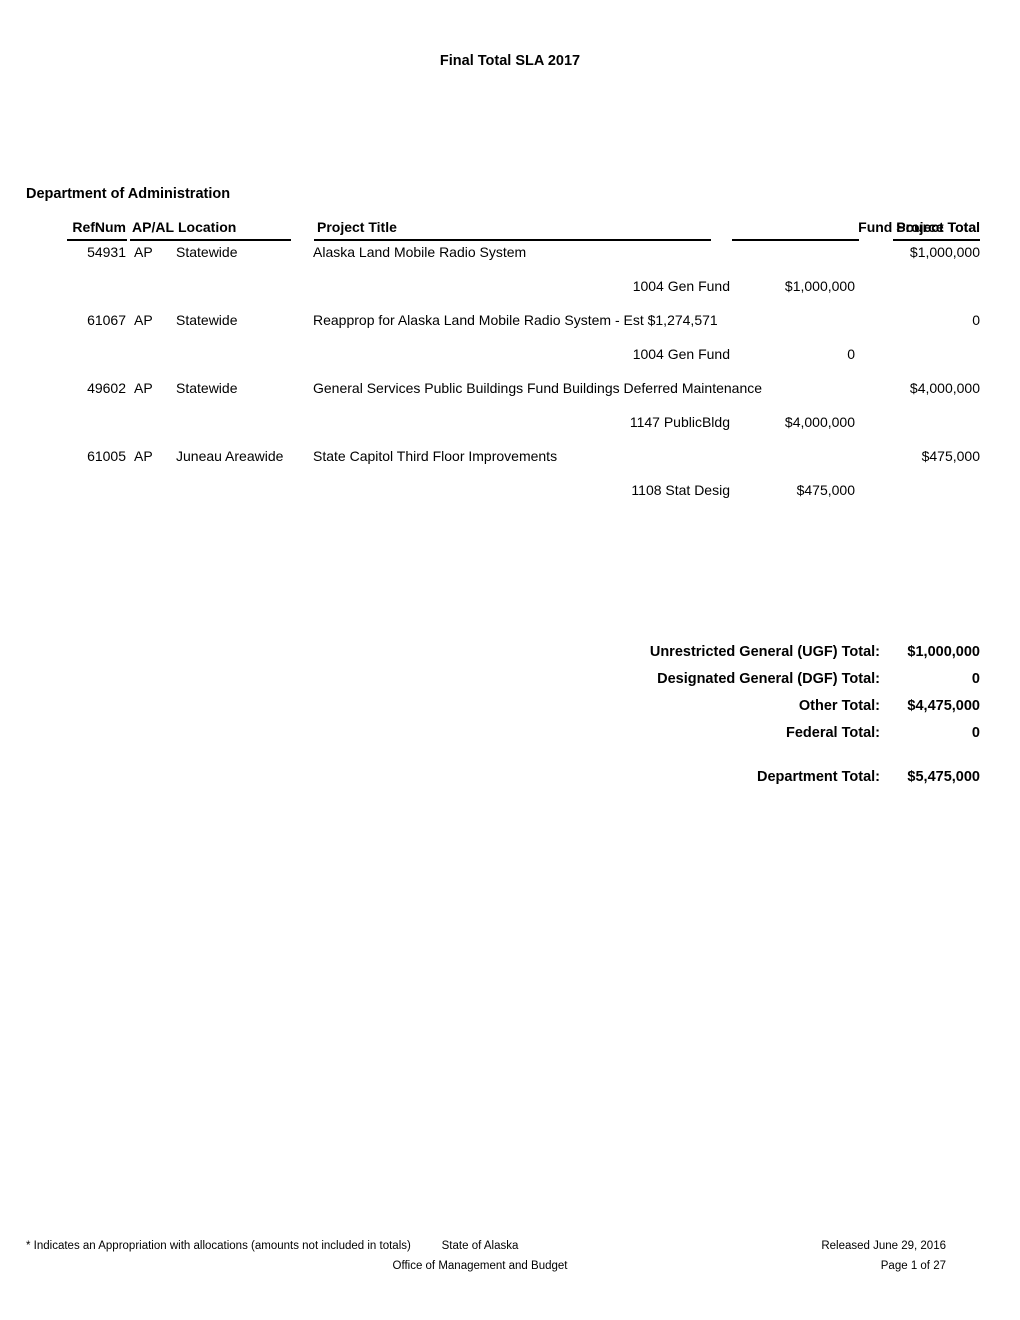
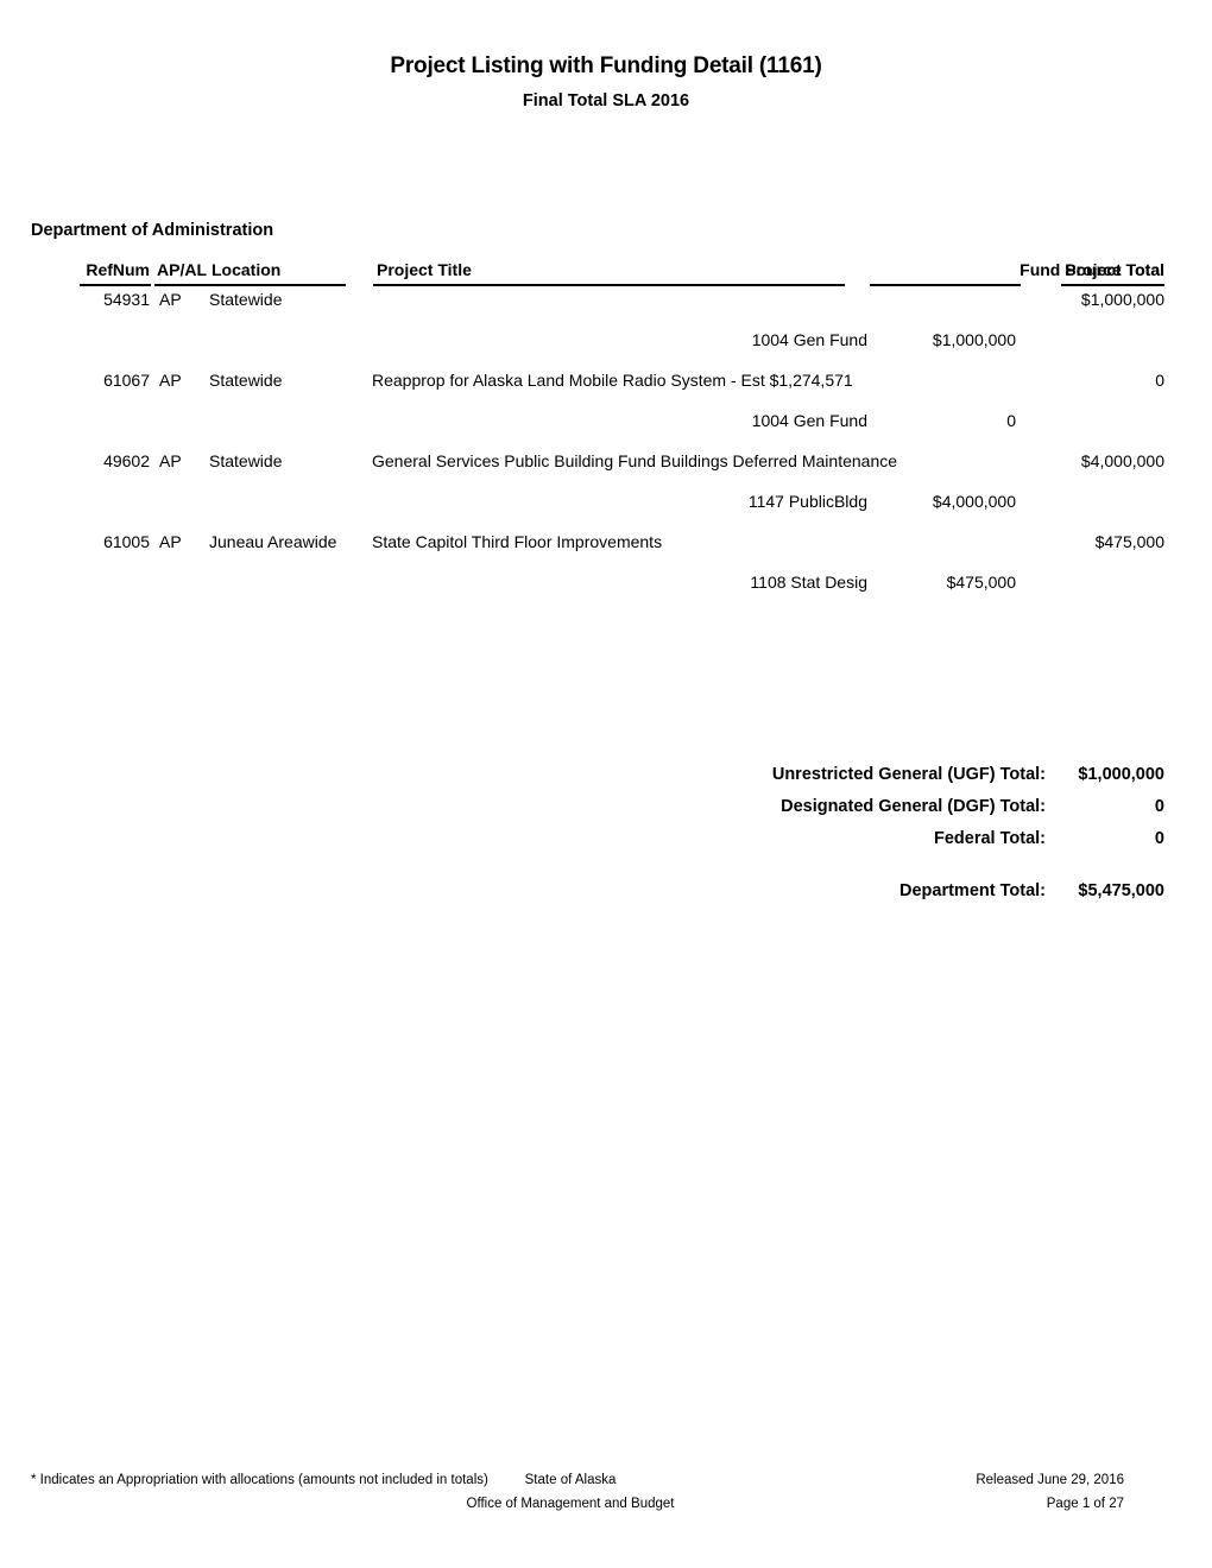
+ Project Listing with Funding Detail (1161)
- Final Total SLA 2017
+ Final Total SLA 2016
  Department of Administration
  RefNum
  AP/AL
  Location
  Project Title
  Fund Source Total
  Project Total
  54931
  AP
  Statewide
- Alaska Land Mobile Radio System
  $1,000,000
  1004 Gen Fund
  $1,000,000
  61067
  AP
  Statewide
  Reapprop for Alaska Land Mobile Radio System - Est $1,274,571
  0
  1004 Gen Fund
  0
  49602
  AP
  Statewide
- General Services Public Buildings Fund Buildings Deferred Maintenance
+ General Services Public Building Fund Buildings Deferred Maintenance
  $4,000,000
  1147 PublicBldg
  $4,000,000
  61005
  AP
  Juneau Areawide
  State Capitol Third Floor Improvements
  $475,000
  1108 Stat Desig
  $475,000
  Unrestricted General (UGF) Total:
  $1,000,000
  Designated General (DGF) Total:
  0
- Other Total:
- $4,475,000
  Federal Total:
  0
  Department Total:
  $5,475,000
  * Indicates an Appropriation with allocations (amounts not included in totals)
  State of Alaska
  Office of Management and Budget
  Released June 29, 2016
  Page 1 of 27
